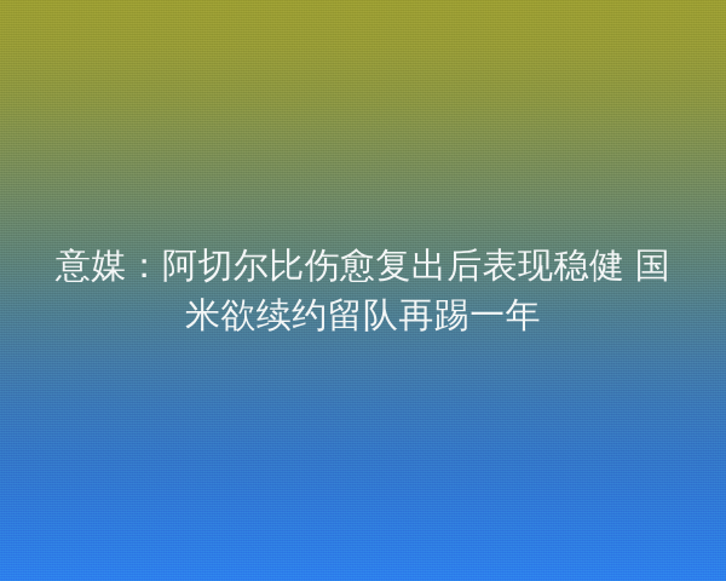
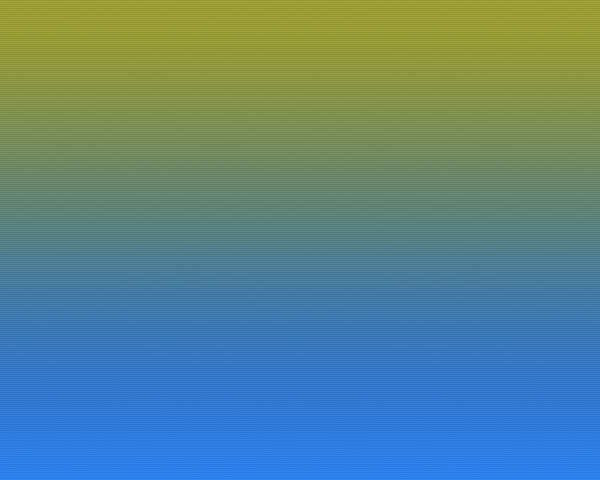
- 意媒：阿切尔比伤愈复出后表现稳健 国
- 米欲续约留队再踢一年
